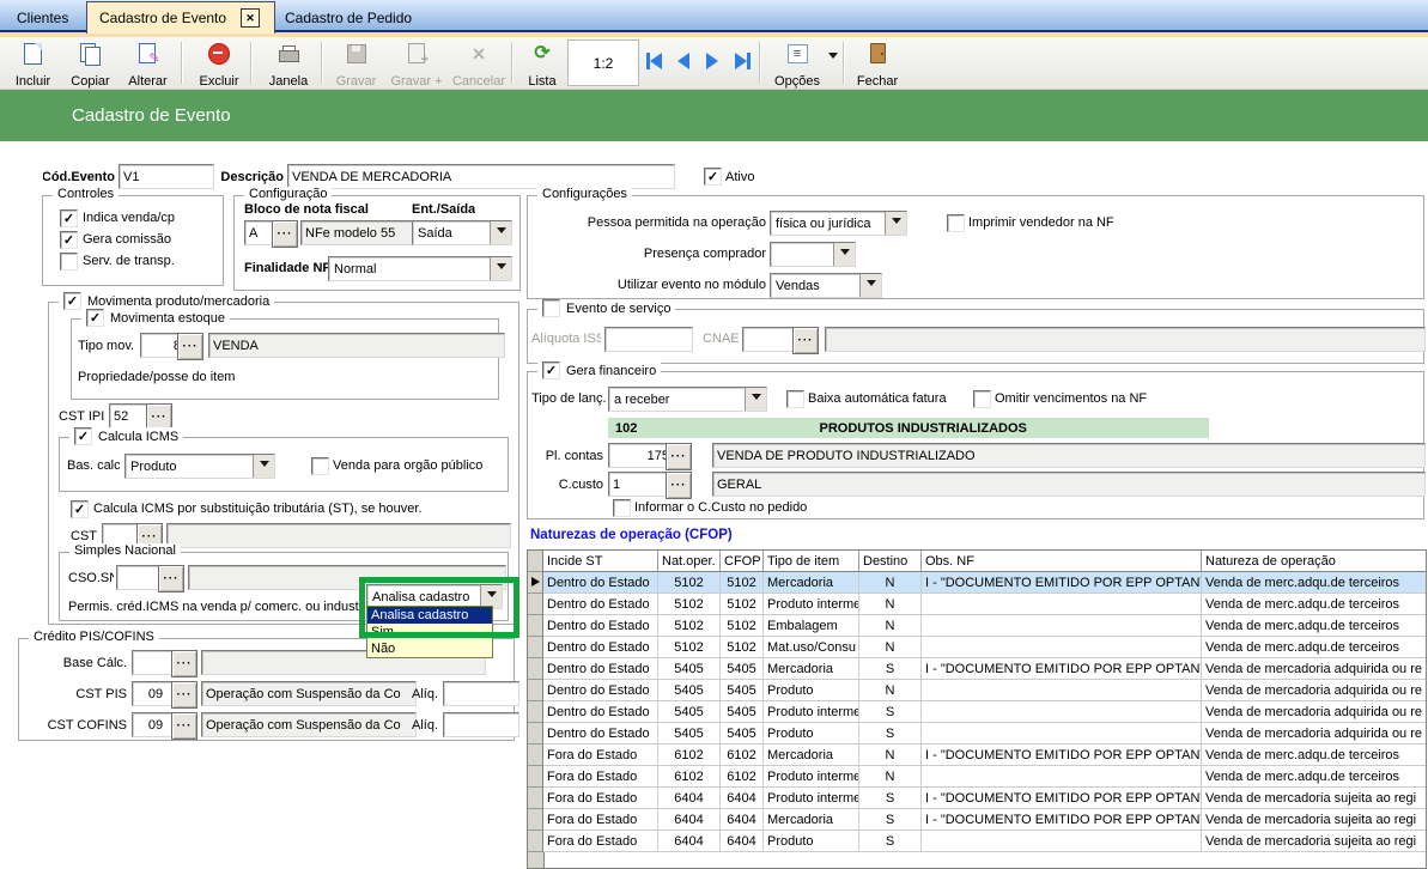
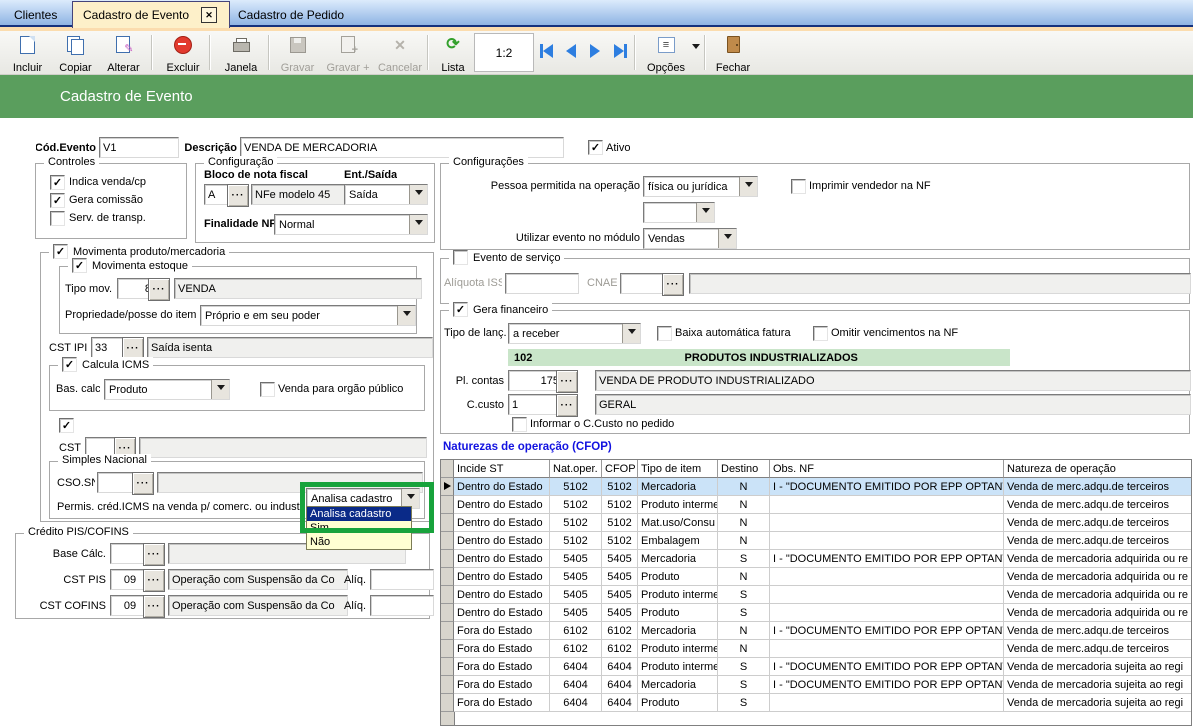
  Clientes
  Cadastro de Evento
  ✕
  Cadastro de Pedido
  Incluir
  Copiar
  ✎
  Alterar
  Excluir
  Janela
  Gravar
  Gravar +
  ✕
  Cancelar
  ⟳
  Lista
  1:2
  ≡
  Opções
  Fechar
  Cadastro de Evento
  Cód.Evento
  V1
  Descrição
  VENDA DE MERCADORIA
  ✓
  Ativo
  Controles
  ✓
  Indica venda/cp
  ✓
  Gera comissão
  Serv. de transp.
  Configuração
  Bloco de nota fiscal
  Ent./Saída
  A
  ···
- NFe modelo 55
+ NFe modelo 45
  Saída
  Finalidade NF
  Normal
  Configurações
  Pessoa permitida na operação
  física ou jurídica
  Imprimir vendedor na NF
- Presença comprador
  Utilizar evento no módulo
  Vendas
  ✓
  Movimenta produto/mercadoria
  ✓
  Movimenta estoque
  Tipo mov.
  ···
  VENDA
  Propriedade/posse do item
+ Próprio e em seu poder
  CST IPI
- 52
+ 33
  ···
+ Saída isenta
  ✓
  Calcula ICMS
  Bas. calc
  Produto
  Venda para orgão público
  ✓
- Calcula ICMS por substituição tributária (ST), se houver.
  CST
  ···
  Simples Nacional
  CSO.S
  ···
  Permis. créd.ICMS na venda p/ comerc. ou industr
  Analisa cadastro
  Analisa cadastro
  Sim
  Não
  Crédito PIS/COFINS
  Base Cálc.
  ···
  CST PIS
  09
  ···
  Operação com Suspensão da Co
  Alíq.
  CST COFINS
  09
  ···
  Operação com Suspensão da Co
  Alíq.
  Evento de serviço
  Alíquota ISS
  CNAE
  ···
  ✓
  Gera financeiro
  Tipo de lanç.
  a receber
  Baixa automática fatura
  Omitir vencimentos na NF
  102
  PRODUTOS INDUSTRIALIZADOS
  Pl. contas
  ···
  VENDA DE PRODUTO INDUSTRIALIZADO
  C.custo
  1
  ···
  GERAL
  Informar o C.Custo no pedido
  Naturezas de operação (CFOP)
  Incide ST
  Nat.oper.
  CFOP
  Tipo de item
  Destino
  Obs. NF
  Natureza de operação
  Dentro do Estado
  5102
  5102
  Mercadoria
  N
  I - "DOCUMENTO EMITIDO POR EPP OPTAN
  Venda de merc.adqu.de terceiros
  Dentro do Estado
  5102
  5102
  Produto interme
  N
  Venda de merc.adqu.de terceiros
  Dentro do Estado
  5102
  5102
- Embalagem
+ Mat.uso/Consu
  N
  Venda de merc.adqu.de terceiros
  Dentro do Estado
  5102
  5102
- Mat.uso/Consu
+ Embalagem
  N
  Venda de merc.adqu.de terceiros
  Dentro do Estado
  5405
  5405
  Mercadoria
  S
  I - "DOCUMENTO EMITIDO POR EPP OPTAN
  Venda de mercadoria adquirida ou re
  Dentro do Estado
  5405
  5405
  Produto
  N
  Venda de mercadoria adquirida ou re
  Dentro do Estado
  5405
  5405
  Produto interme
  S
  Venda de mercadoria adquirida ou re
  Dentro do Estado
  5405
  5405
  Produto
  S
  Venda de mercadoria adquirida ou re
  Fora do Estado
  6102
  6102
  Mercadoria
  N
  I - "DOCUMENTO EMITIDO POR EPP OPTAN
  Venda de merc.adqu.de terceiros
  Fora do Estado
  6102
  6102
  Produto interme
  N
  Venda de merc.adqu.de terceiros
  Fora do Estado
  6404
  6404
  Produto interme
  S
  I - "DOCUMENTO EMITIDO POR EPP OPTAN
  Venda de mercadoria sujeita ao regi
  Fora do Estado
  6404
  6404
  Mercadoria
  S
  I - "DOCUMENTO EMITIDO POR EPP OPTAN
  Venda de mercadoria sujeita ao regi
  Fora do Estado
  6404
  6404
  Produto
  S
  Venda de mercadoria sujeita ao regi
